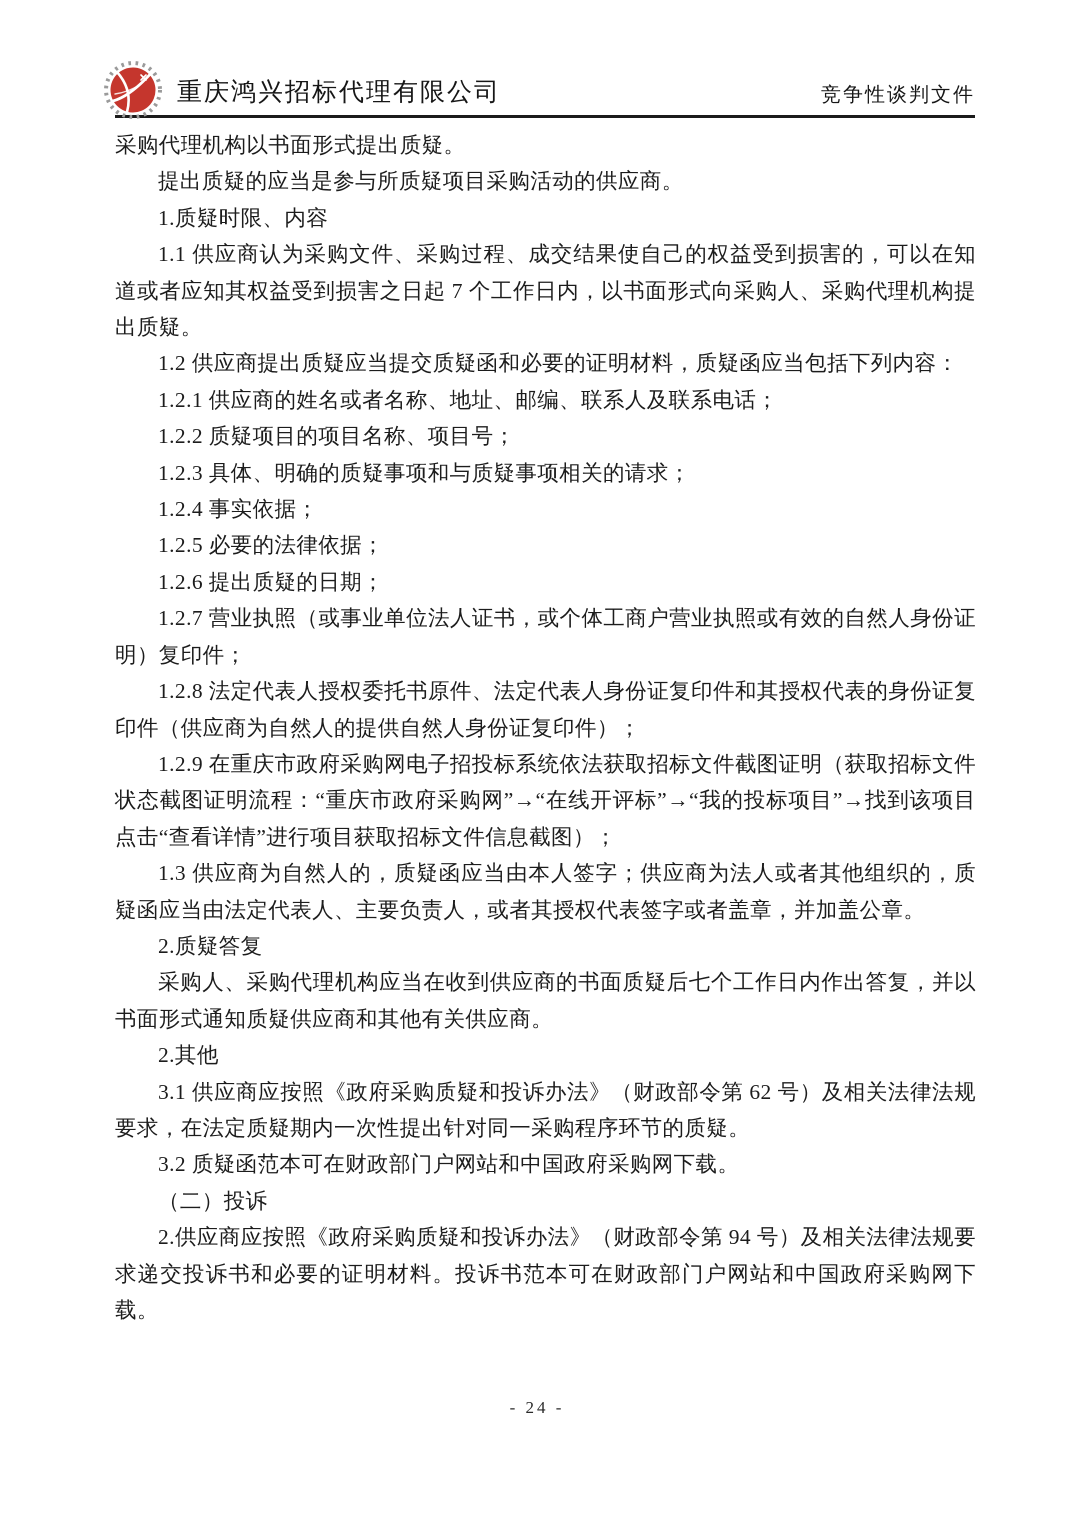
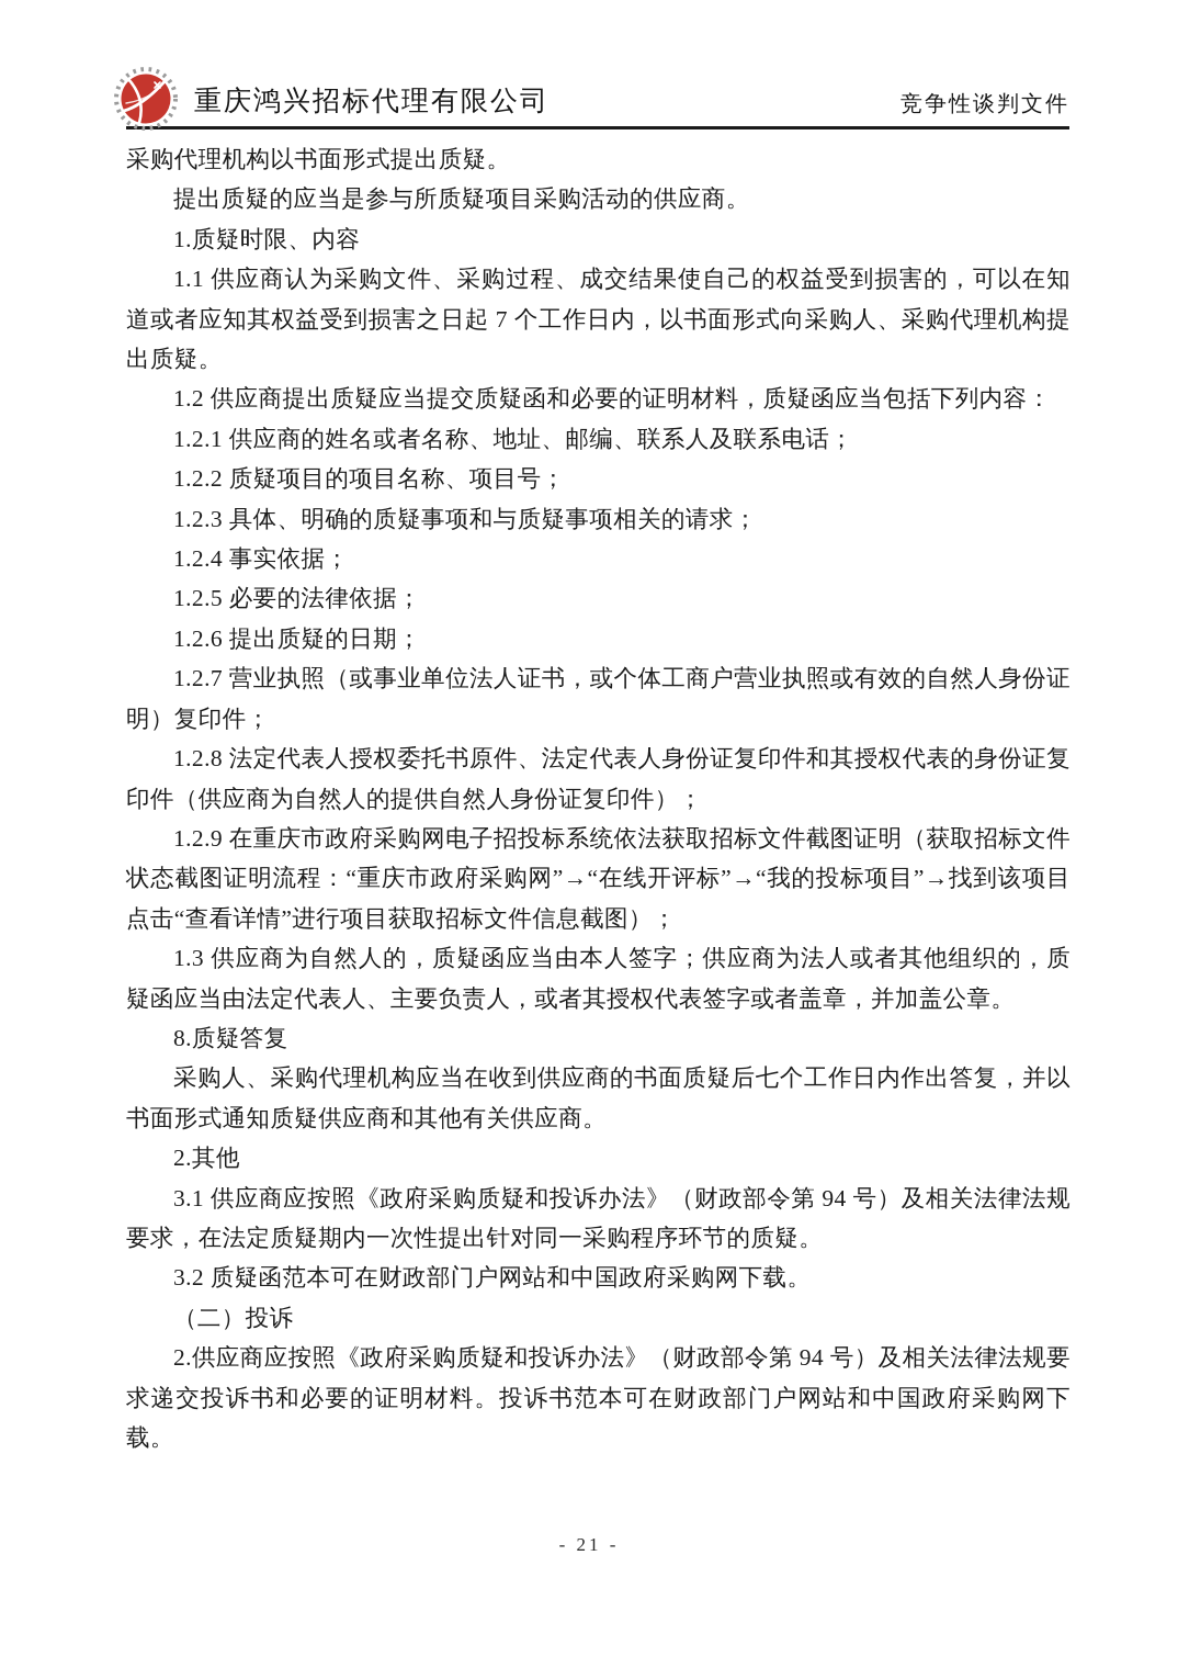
  重庆鸿兴招标代理有限公司
  竞争性谈判文件
  采购代理机构以书面形式提出质疑。
  提出质疑的应当是参与所质疑项目采购活动的供应商。
  1.质疑时限、内容
  1.1 供应商认为采购文件、采购过程、成交结果使自己的权益受到损害的，可以在知道或者应知其权益受到损害之日起 7 个工作日内，以书面形式向采购人、采购代理机构提出质疑。
  1.2 供应商提出质疑应当提交质疑函和必要的证明材料，质疑函应当包括下列内容：
  1.2.1 供应商的姓名或者名称、地址、邮编、联系人及联系电话；
  1.2.2 质疑项目的项目名称、项目号；
  1.2.3 具体、明确的质疑事项和与质疑事项相关的请求；
  1.2.4 事实依据；
  1.2.5 必要的法律依据；
  1.2.6 提出质疑的日期；
  1.2.7 营业执照（或事业单位法人证书，或个体工商户营业执照或有效的自然人身份证明）复印件；
  1.2.8 法定代表人授权委托书原件、法定代表人身份证复印件和其授权代表的身份证复印件（供应商为自然人的提供自然人身份证复印件）；
  1.2.9 在重庆市政府采购网电子招投标系统依法获取招标文件截图证明（获取招标文件状态截图证明流程：“重庆市政府采购网”→“在线开评标”→“我的投标项目”→找到该项目点击“查看详情”进行项目获取招标文件信息截图）；
  1.3 供应商为自然人的，质疑函应当由本人签字；供应商为法人或者其他组织的，质疑函应当由法定代表人、主要负责人，或者其授权代表签字或者盖章，并加盖公章。
- 2.质疑答复
+ 8.质疑答复
  采购人、采购代理机构应当在收到供应商的书面质疑后七个工作日内作出答复，并以书面形式通知质疑供应商和其他有关供应商。
  2.其他
- 3.1 供应商应按照《政府采购质疑和投诉办法》（财政部令第 62 号）及相关法律法规要求，在法定质疑期内一次性提出针对同一采购程序环节的质疑。
+ 3.1 供应商应按照《政府采购质疑和投诉办法》（财政部令第 94 号）及相关法律法规要求，在法定质疑期内一次性提出针对同一采购程序环节的质疑。
  3.2 质疑函范本可在财政部门户网站和中国政府采购网下载。
  （二）投诉
  2.供应商应按照《政府采购质疑和投诉办法》（财政部令第 94 号）及相关法律法规要求递交投诉书和必要的证明材料。投诉书范本可在财政部门户网站和中国政府采购网下载。
- - 24 -
+ - 21 -
